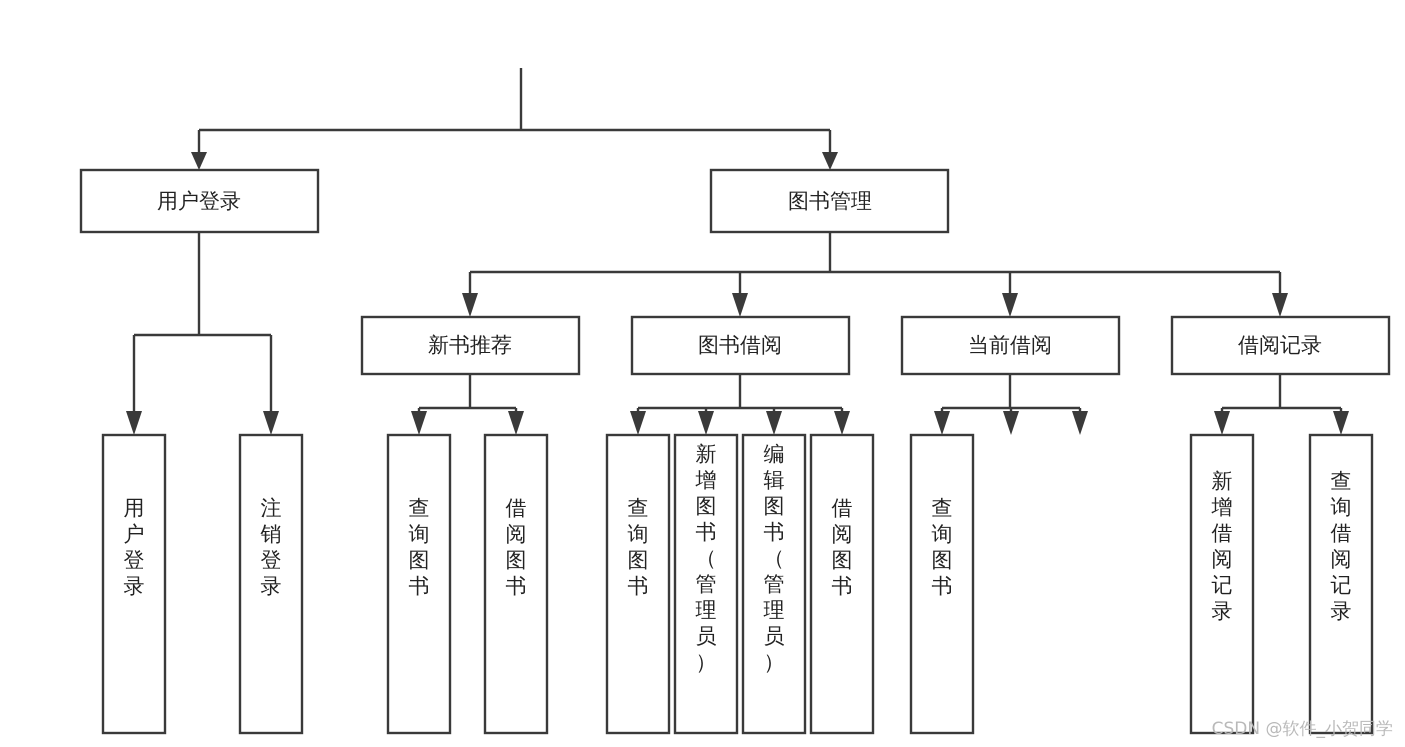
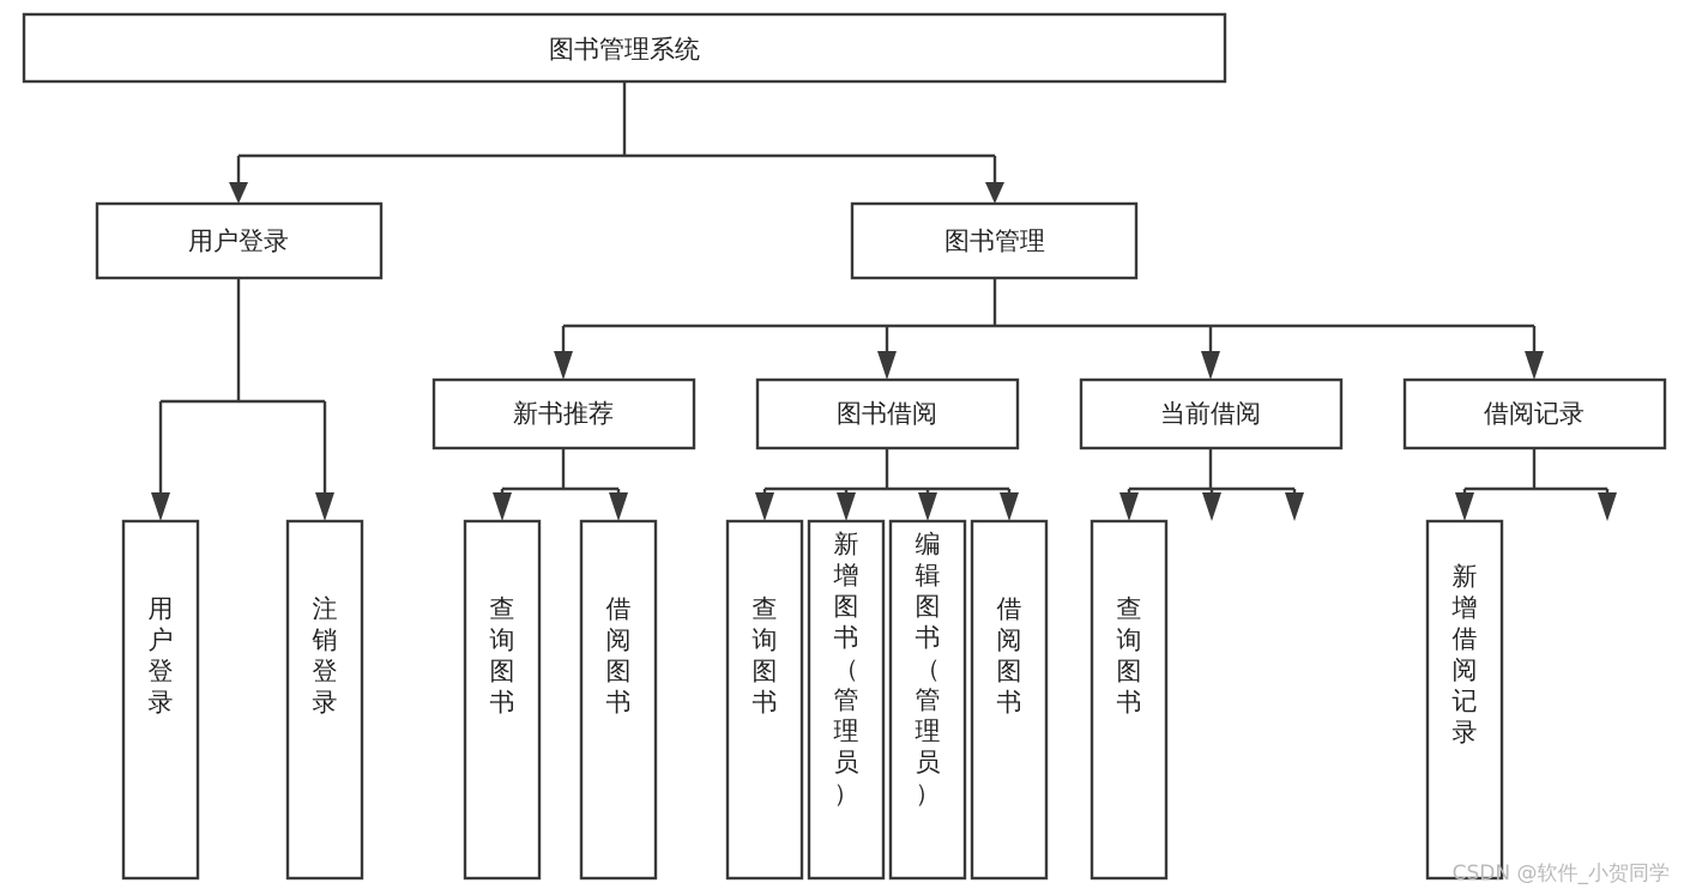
+ 图书管理系统
  用户登录
  图书管理
  新书推荐
  图书借阅
  当前借阅
  借阅记录
  用户登录
  注销登录
  查询图书
  借阅图书
  查询图书
  新增图书（管理员）
  编辑图书（管理员）
  借阅图书
  查询图书
  新增借阅记录
- 查询借阅记录
  CSDN @软件_小贺同学
